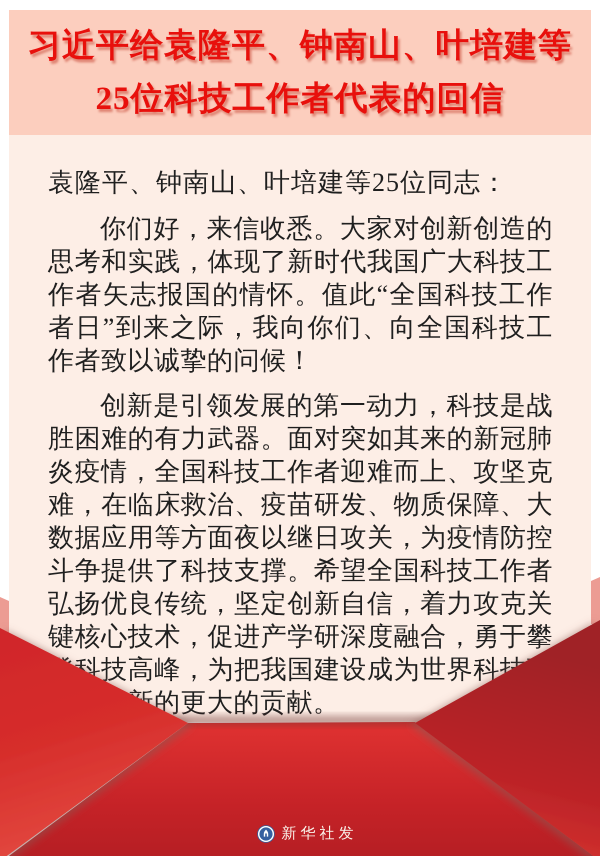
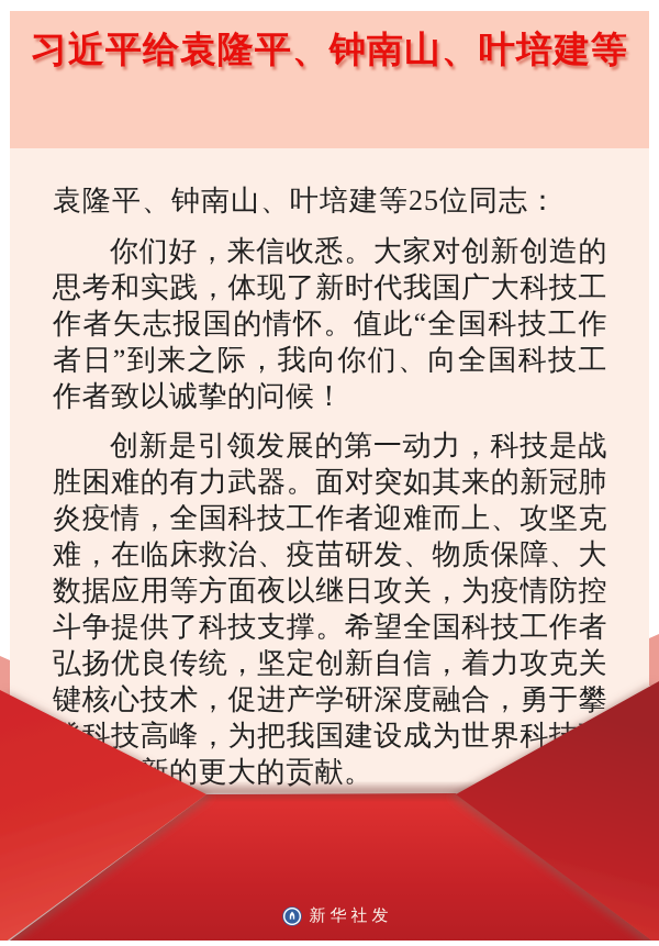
  习近平给袁隆平、钟南山、叶培建等
- 25位科技工作者代表的回信
  袁隆平、钟南山、叶培建等25位同志：
  你们好，来信收悉。大家对创新创造的思考和实践，体现了新时代我国广大科技工作者矢志报国的情怀。值此“全国科技工作者日”到来之际，我向你们、向全国科技工作者致以诚挚的问候！
  创新是引领发展的第一动力，科技是战胜困难的有力武器。面对突如其来的新冠肺炎疫情，全国科技工作者迎难而上、攻坚克难，在临床救治、疫苗研发、物质保障、大数据应用等方面夜以继日攻关，为疫情防控斗争提供了科技支撑。希望全国科技工作者弘扬优良传统，坚定创新自信，着力攻克关键核心技术，促进产学研深度融合，勇于攀科技高峰，为把我国建设成为世界科的更大的贡献。
  新华社发
